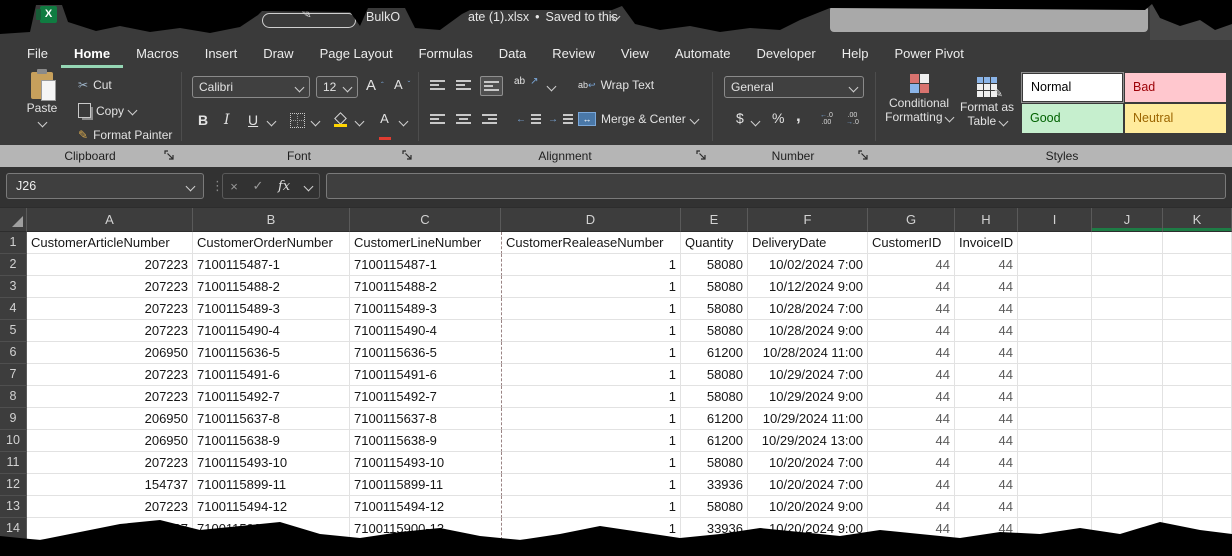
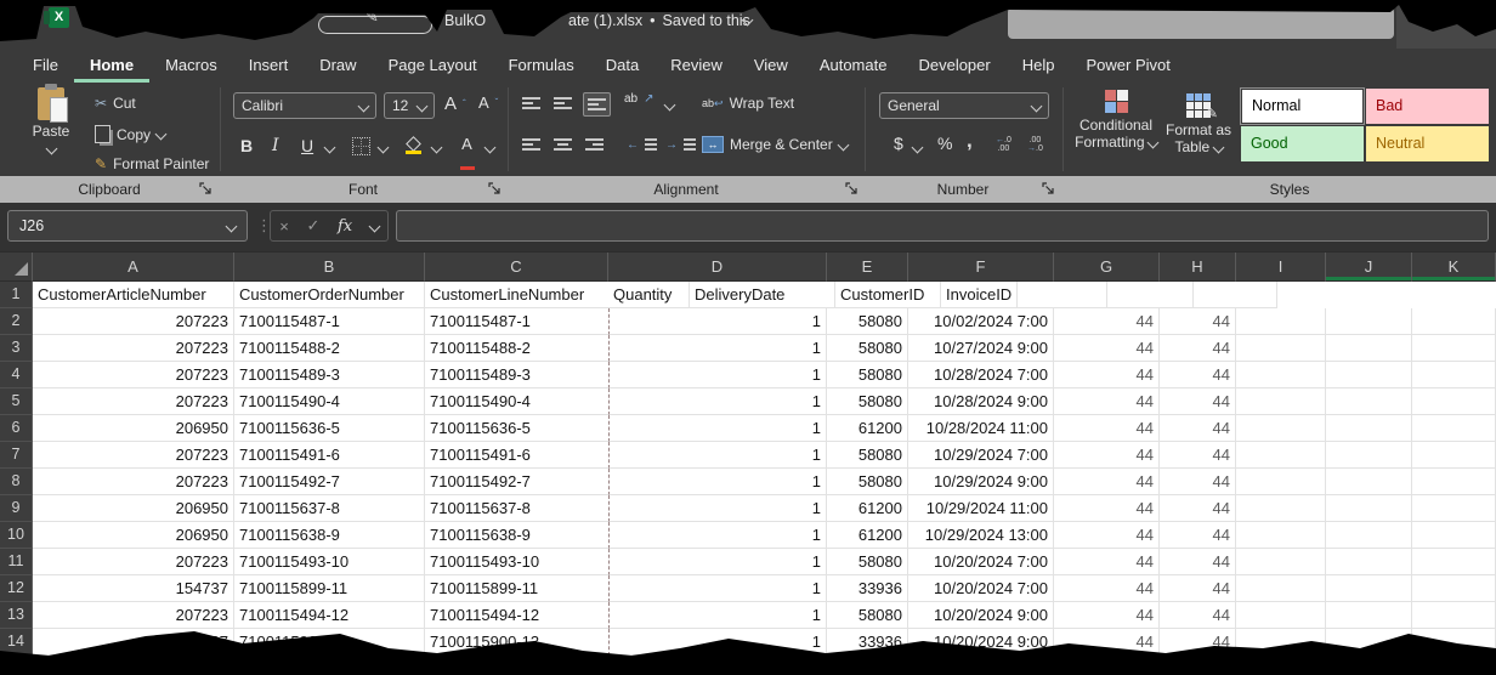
  X
  ✎
  BulkO
  ate (1).xlsx
  •
  Saved to this
  File
  Home
  Macros
  Insert
  Draw
  Page Layout
  Formulas
  Data
  Review
  View
  Automate
  Developer
  Help
  Power Pivot
  Paste
  ✂
  Cut
  Copy
  ✎
  Format Painter
  Calibri
  12
  A
  ˆ
  A
  ˇ
  B
  I
  U
  A
  ab
  ↗
  ab↩
  Wrap Text
  ←
  →
  ↔
  Merge & Center
  General
  $
  %
  ,
  Conditional
  Formatting
  ✎
  Format as
  Table
  Normal
  Bad
  Good
  Neutral
  Clipboard
  Font
  Alignment
  Number
  Styles
  J26
  ⋮
  ×
  ✓
  fx
  A
  B
  C
  D
  E
  F
  G
  H
  I
  J
  K
  1
  CustomerArticleNumber
  CustomerOrderNumber
  CustomerLineNumber
- CustomerRealeaseNumber
  Quantity
  DeliveryDate
  CustomerID
  InvoiceID
  2
  207223
  7100115487-1
  7100115487-1
  1
  58080
  10/02/2024 7:00
  44
  44
  3
  207223
  7100115488-2
  7100115488-2
  1
  58080
- 10/12/2024 9:00
+ 10/27/2024 9:00
  44
  44
  4
  207223
  7100115489-3
  7100115489-3
  1
  58080
  10/28/2024 7:00
  44
  44
  5
  207223
  7100115490-4
  7100115490-4
  1
  58080
  10/28/2024 9:00
  44
  44
  6
  206950
  7100115636-5
  7100115636-5
  1
  61200
  10/28/2024 11:00
  44
  44
  7
  207223
  7100115491-6
  7100115491-6
  1
  58080
  10/29/2024 7:00
  44
  44
  8
  207223
  7100115492-7
  7100115492-7
  1
  58080
  10/29/2024 9:00
  44
  44
  9
  206950
  7100115637-8
  7100115637-8
  1
  61200
  10/29/2024 11:00
  44
  44
  10
  206950
  7100115638-9
  7100115638-9
  1
  61200
  10/29/2024 13:00
  44
  44
  11
  207223
  7100115493-10
  7100115493-10
  1
  58080
  10/20/2024 7:00
  44
  44
  12
  154737
  7100115899-11
  7100115899-11
  1
  33936
  10/20/2024 7:00
  44
  44
  13
  207223
  7100115494-12
  7100115494-12
  1
  58080
  10/20/2024 9:00
  44
  44
  14
  7100115900-1
  1
  33936
  10/20/2024 9:00
  44
  44
